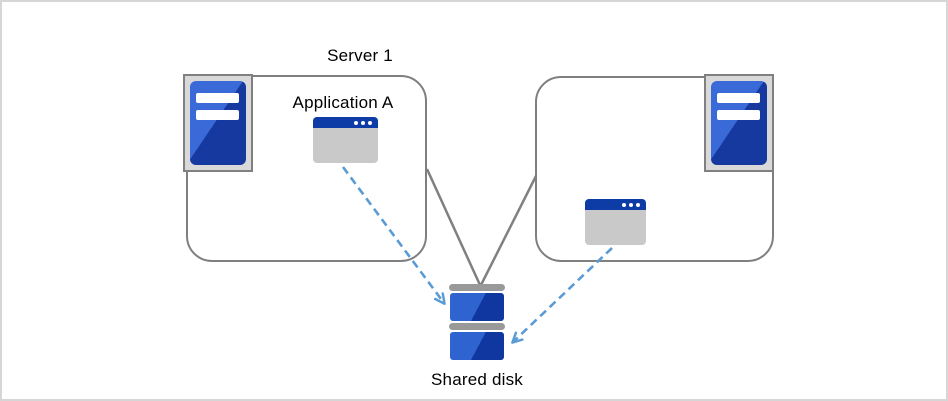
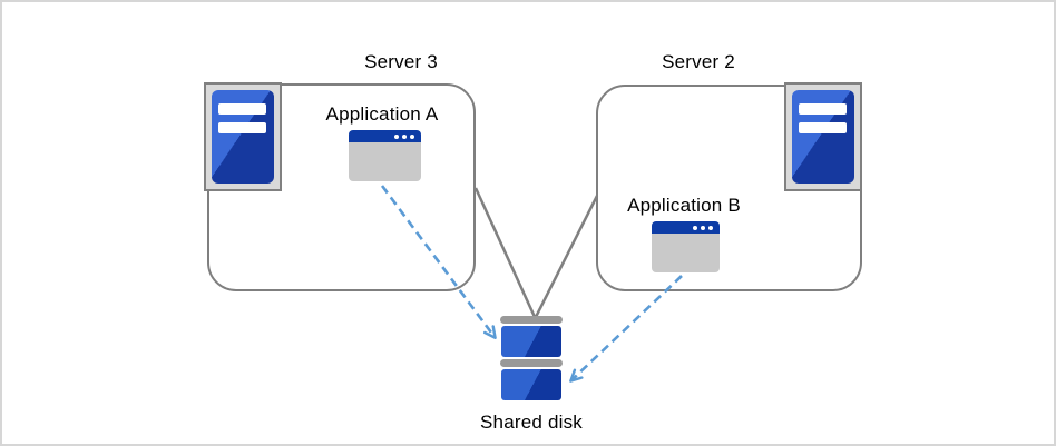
- Server 1
+ Server 3
+ Server 2
  Application A
+ Application B
  Shared disk
